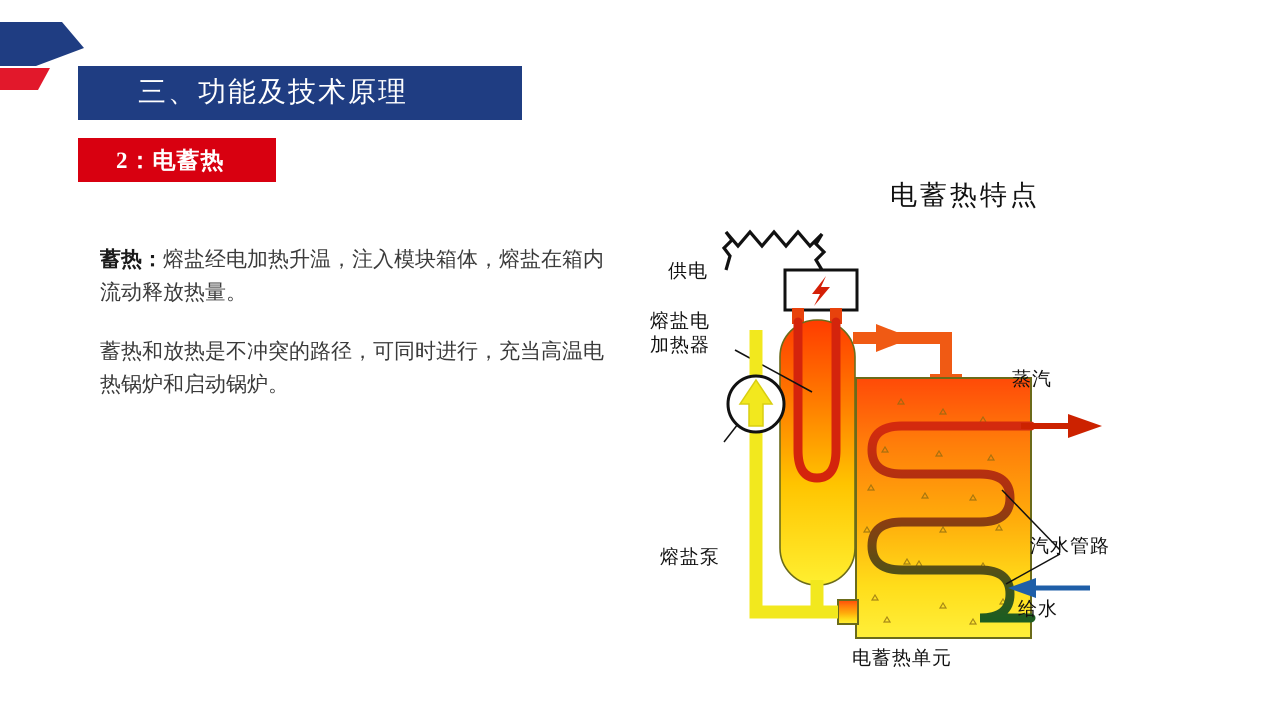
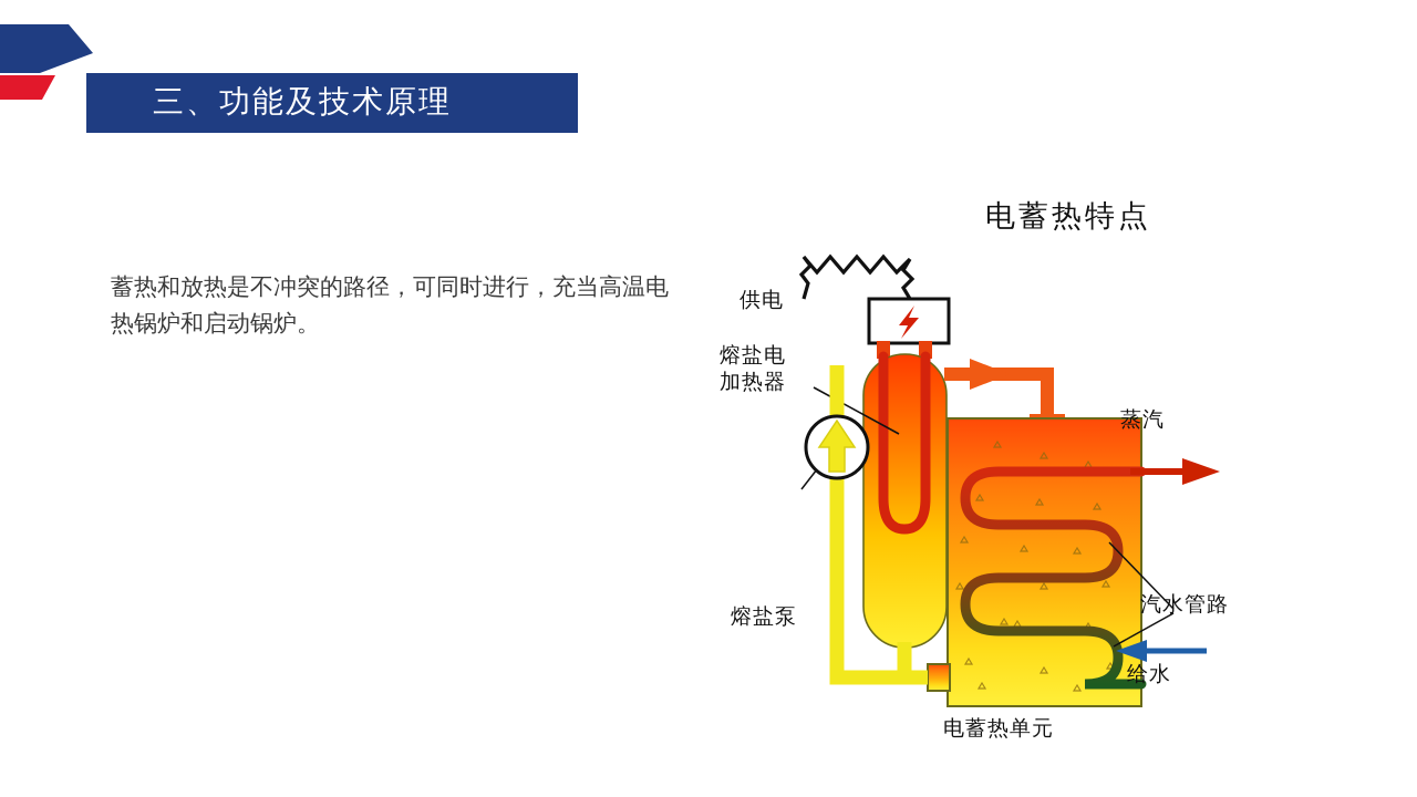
  三、功能及技术原理
- 2：电蓄热
- 蓄热：熔盐经电加热升温，注入模块箱体，熔盐在箱内流动释放热量。
  蓄热和放热是不冲突的路径，可同时进行，充当高温电热锅炉和启动锅炉。
  电蓄热特点
  供电
  熔盐电
  加热器
  熔盐泵
  蒸汽
  汽水管路
  给水
  电蓄热单元
